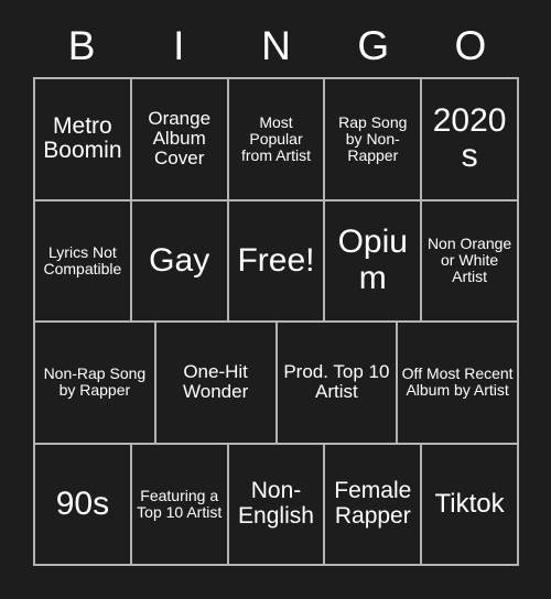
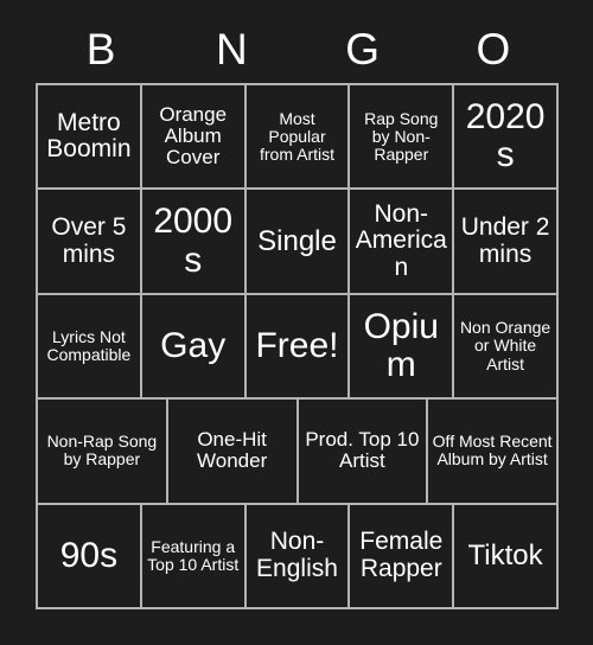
  B
- I
  N
  G
  O
  Metro Boomin
  Orange Album Cover
  Most Popular from Artist
  Rap Song by Non-Rapper
  2020s
+ Over 5 mins
+ 2000s
+ Single
+ Non-American
+ Under 2 mins
  Lyrics Not Compatible
  Gay
  Free!
  Opium
  Non Orange or White Artist
  Non-Rap Song by Rapper
  One-Hit Wonder
  Prod. Top 10 Artist
  Off Most Recent Album by Artist
  90s
  Featuring a Top 10 Artist
  Non-English
  Female Rapper
  Tiktok
